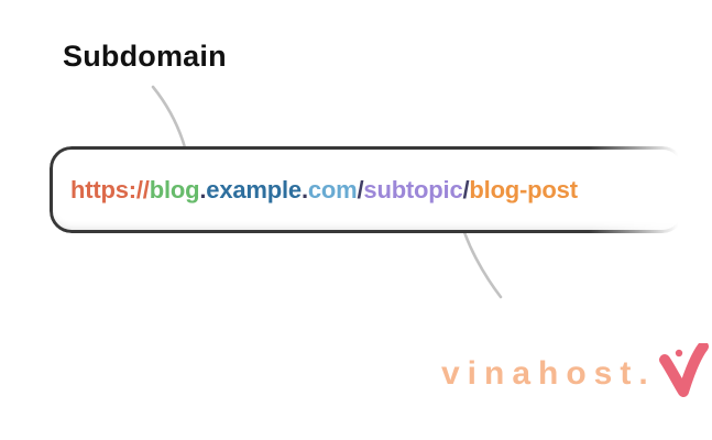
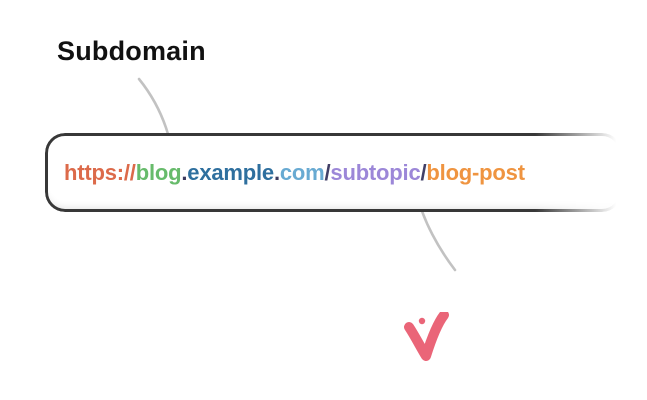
  Subdomain
  https://blog.example.com/subtopic/blog-post
- vinahost.
